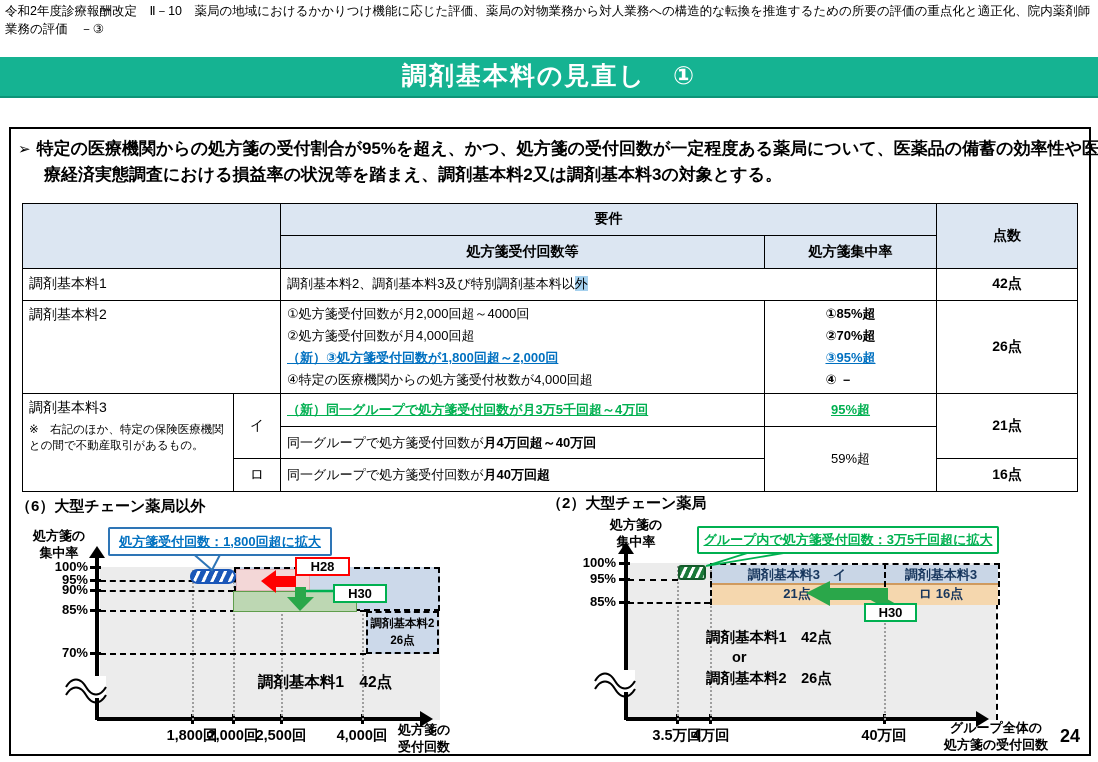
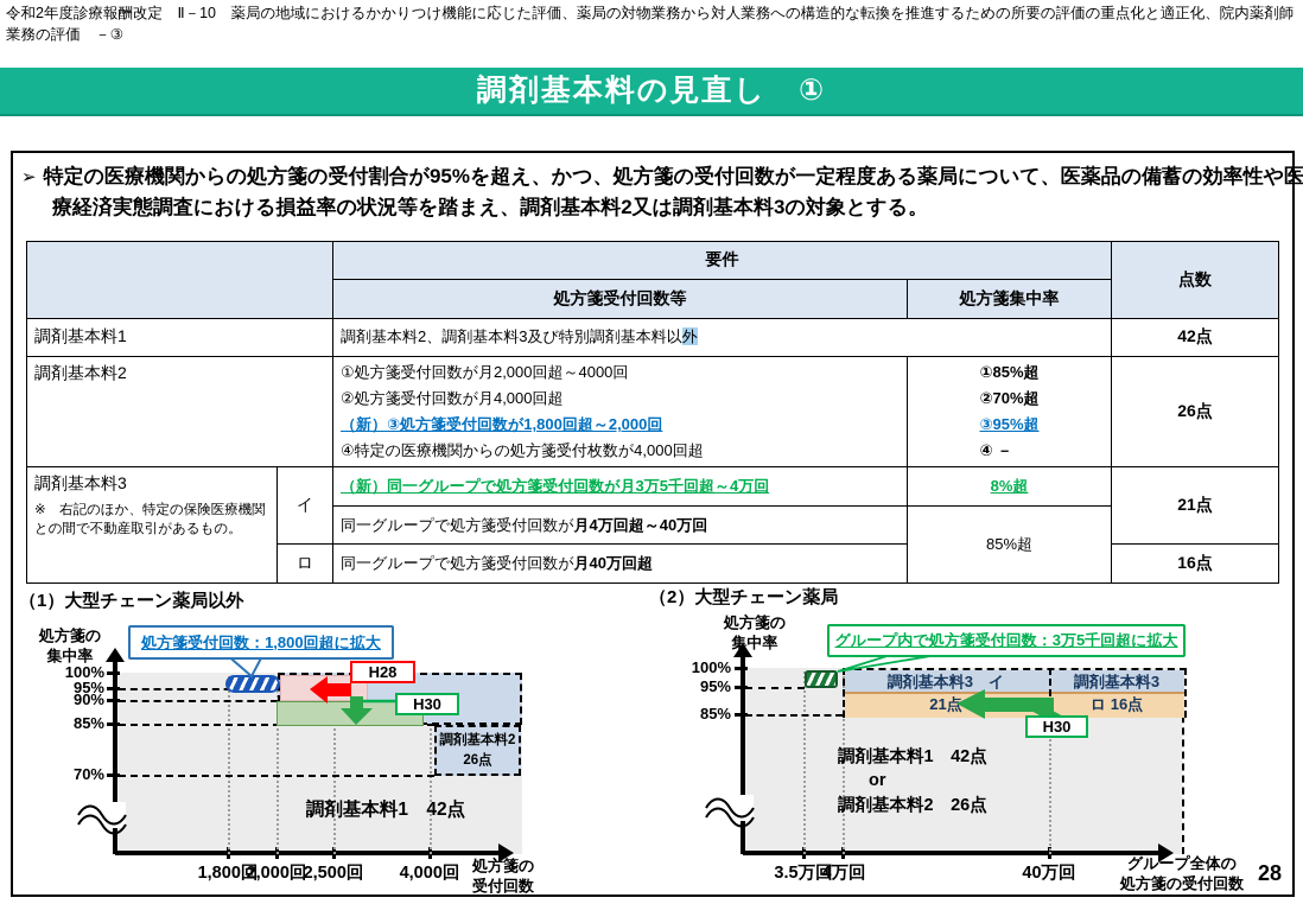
  令和2年度診療報酬改定 Ⅱ－10 薬局の地域におけるかかりつけ機能に応じた評価、薬局の対物業務から対人業務への構造的な転換を推進するための所要の評価の重点化と適正化、院内薬剤師業務の評価 －③
  調剤基本料の見直し ①
  ➢ 特定の医療機関からの処方箋の受付割合が95%を超え、かつ、処方箋の受付回数が一定程度ある薬局について、医薬品の備蓄の効率性や医療経済実態調査における損益率の状況等を踏まえ、調剤基本料2又は調剤基本料3の対象とする。
  	要件	点数
  処方箋受付回数等	処方箋集中率
  調剤基本料1	調剤基本料2、調剤基本料3及び特別調剤基本料以外	42点
  調剤基本料2	①処方箋受付回数が月2,000回超～4000回 ②処方箋受付回数が月4,000回超 （新）③処方箋受付回数が1,800回超～2,000回 ④特定の医療機関からの処方箋受付枚数が4,000回超	①85%超 ②70%超 ③95%超 ④ －	26点
- 調剤基本料3 ※ 右記のほか、特定の保険医療機関との間で不動産取引があるもの。	イ	（新）同一グループで処方箋受付回数が月3万5千回超～4万回	95%超	21点
+ 調剤基本料3 ※ 右記のほか、特定の保険医療機関との間で不動産取引があるもの。	イ	（新）同一グループで処方箋受付回数が月3万5千回超～4万回	8%超	21点
- 同一グループで処方箋受付回数が月4万回超～40万回	59%超
+ 同一グループで処方箋受付回数が月4万回超～40万回	85%超
  ロ	同一グループで処方箋受付回数が月40万回超	16点
- （6）大型チェーン薬局以外
+ （1）大型チェーン薬局以外
  処方箋の
  集中率
  調剤基本料2
  26点
  100%
  95%
  90%
  85%
  70%
  1,800回
  2,000回
  2,500回
  4,000回
  処方箋の
  受付回数
  処方箋受付回数：1,800回超に拡大
  H28
  H30
  調剤基本料1 42点
  （2）大型チェーン薬局
  処方箋の
  集中率
  調剤基本料3 イ
  21点
  調剤基本料3
  ロ 16点
  100%
  95%
  85%
  3.5万回
  4万回
  40万回
  グループ全体の
  処方箋の受付回数
  グループ内で処方箋受付回数：3万5千回超に拡大
  H30
  調剤基本料1 42点
  or
  調剤基本料2 26点
- 24
+ 28
